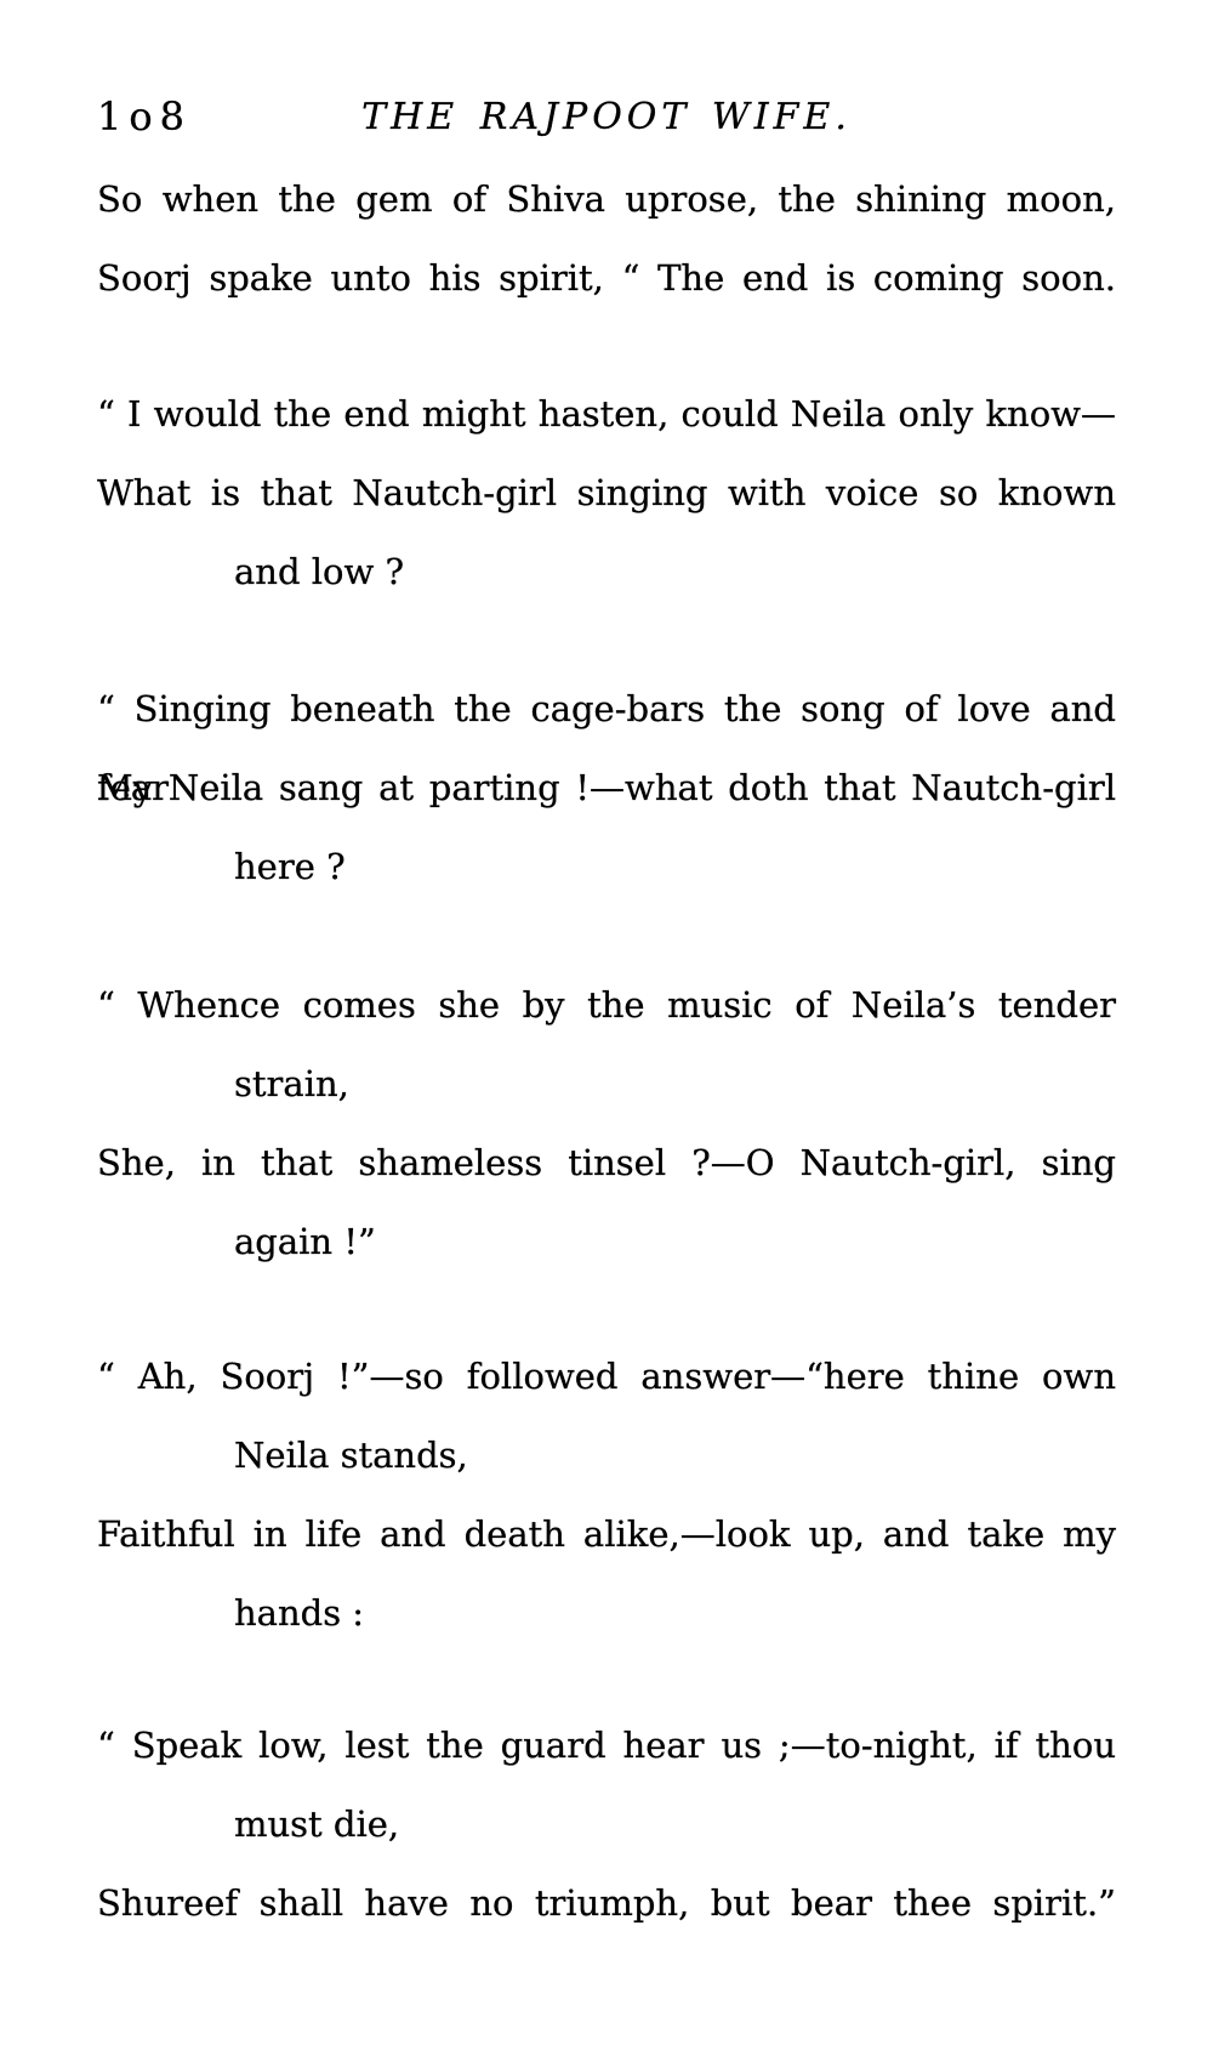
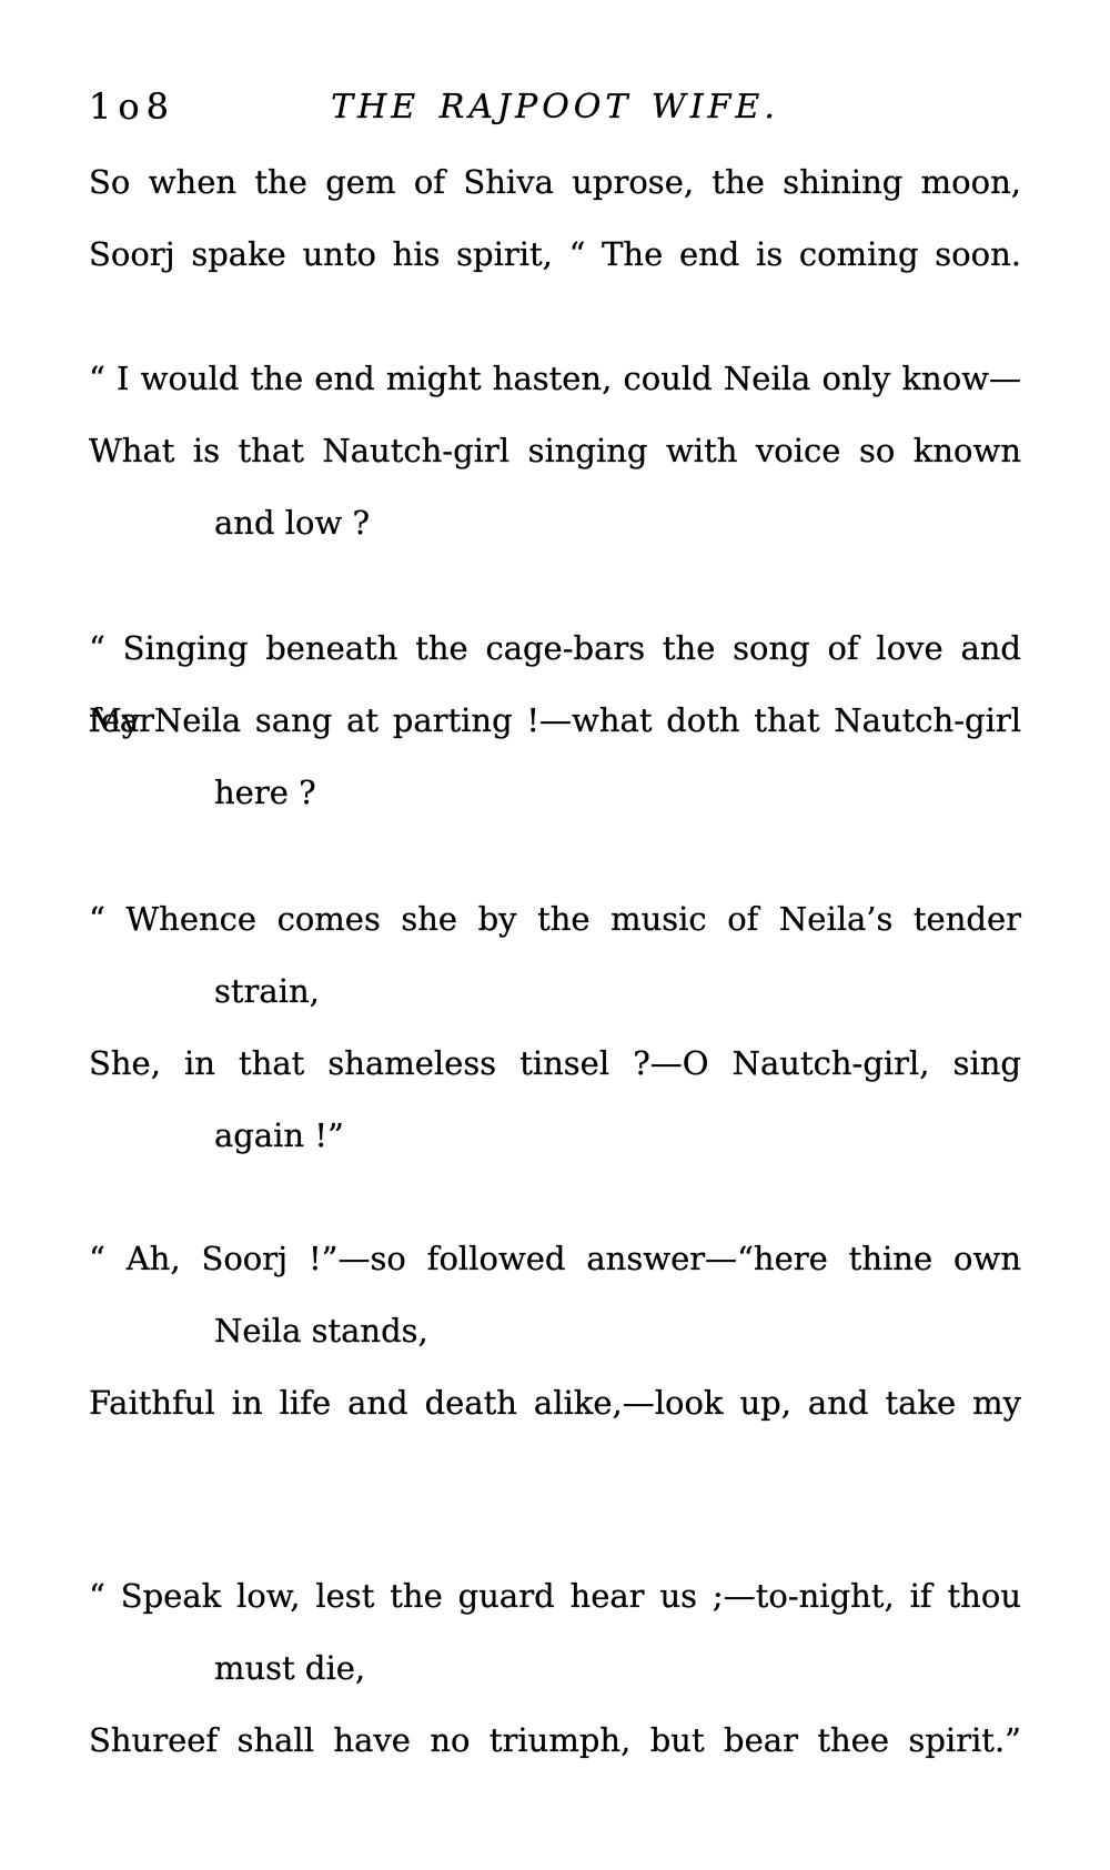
  1o8
  THE RAJPOOT WIFE.
  So when the gem of Shiva uprose, the shining moon,
  Soorj spake unto his spirit, “ The end is coming soon.
  “ I would the end might hasten, could Neila only know—
  What is that Nautch-girl singing with voice so known
  and low ?
  “ Singing beneath the cage-bars the song of love and fear
  My Neila sang at parting !—what doth that Nautch-girl
  here ?
  “ Whence comes she by the music of Neila’s tender
  strain,
  She, in that shameless tinsel ?—O Nautch-girl, sing
  again !”
  “ Ah, Soorj !”—so followed answer—“here thine own
  Neila stands,
  Faithful in life and death alike,—look up, and take my
- hands :
  “ Speak low, lest the guard hear us ;—to-night, if thou
  must die,
  Shureef shall have no triumph, but bear thee spirit.”
